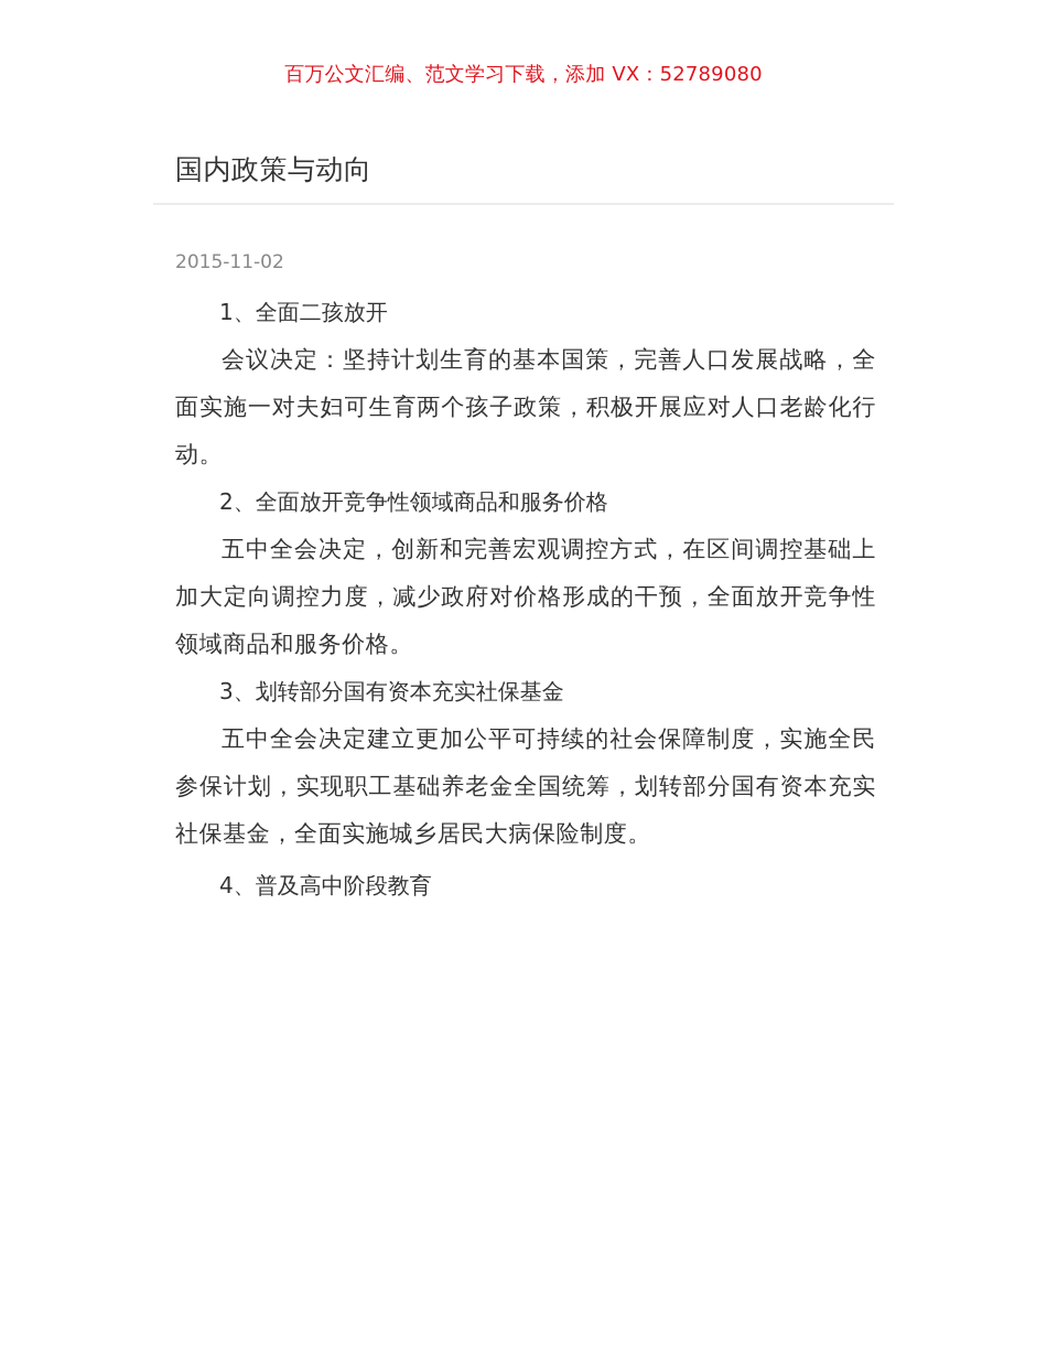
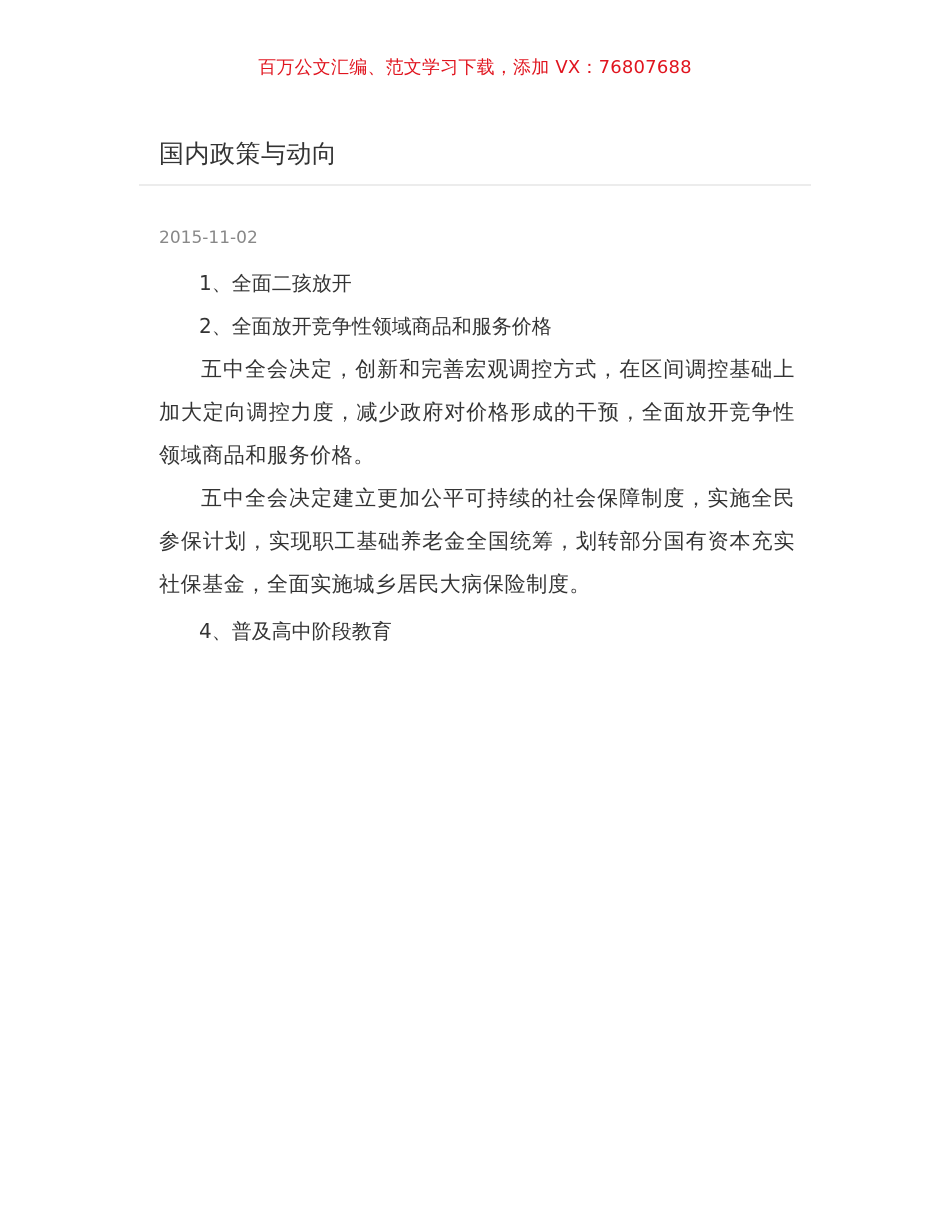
- 百万公文汇编、范文学习下载，添加 VX：52789080
+ 百万公文汇编、范文学习下载，添加 VX：76807688
  国内政策与动向
  2015-11-02
  1、全面二孩放开
- 会议决定：坚持计划生育的基本国策，完善人口发展战略，全面实施一对夫妇可生育两个孩子政策，积极开展应对人口老龄化行动。
  2、全面放开竞争性领域商品和服务价格
  五中全会决定，创新和完善宏观调控方式，在区间调控基础上加大定向调控力度，减少政府对价格形成的干预，全面放开竞争性领域商品和服务价格。
- 3、划转部分国有资本充实社保基金
  五中全会决定建立更加公平可持续的社会保障制度，实施全民参保计划，实现职工基础养老金全国统筹，划转部分国有资本充实社保基金，全面实施城乡居民大病保险制度。
  4、普及高中阶段教育
